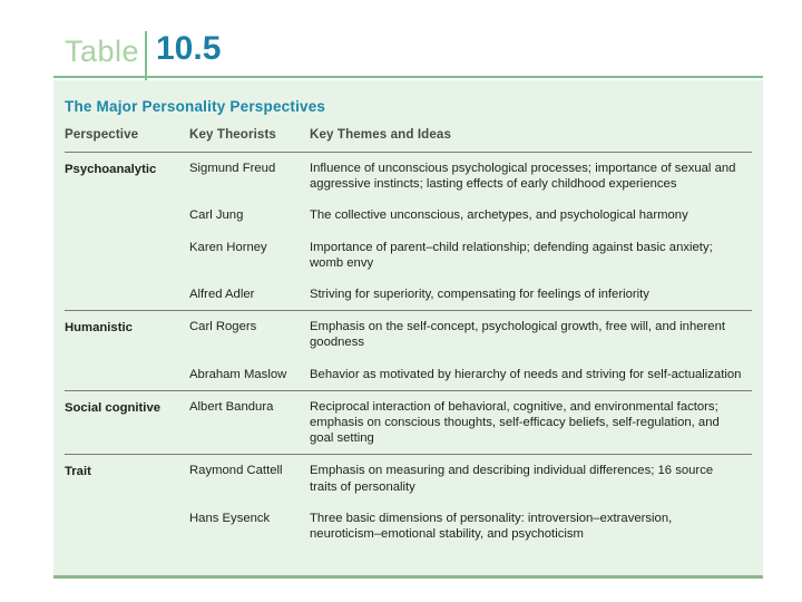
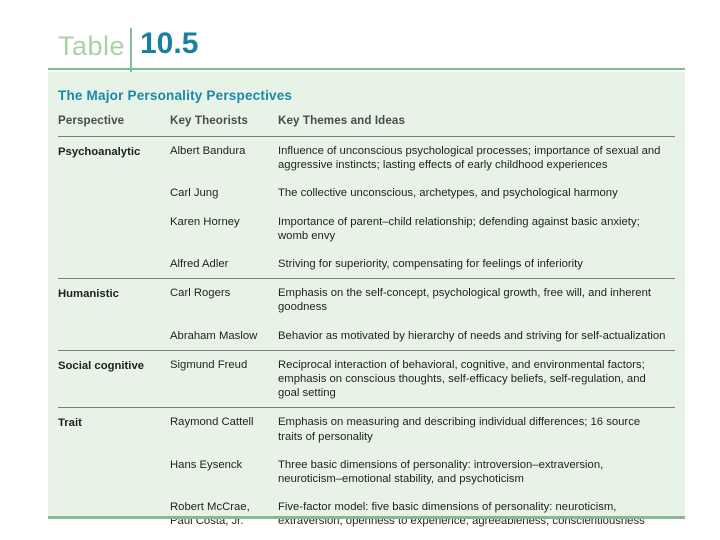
  Table
  10.5
  The Major Personality Perspectives
  Perspective	Key Theorists	Key Themes and Ideas
- Psychoanalytic	Sigmund Freud	Influence of unconscious psychological processes; importance of sexual and aggressive instincts; lasting effects of early childhood experiences
+ Psychoanalytic	Albert Bandura	Influence of unconscious psychological processes; importance of sexual and aggressive instincts; lasting effects of early childhood experiences
  	Carl Jung	The collective unconscious, archetypes, and psychological harmony
  	Karen Horney	Importance of parent–child relationship; defending against basic anxiety; womb envy
  	Alfred Adler	Striving for superiority, compensating for feelings of inferiority
  Humanistic	Carl Rogers	Emphasis on the self-concept, psychological growth, free will, and inherent goodness
  	Abraham Maslow	Behavior as motivated by hierarchy of needs and striving for self-actualization
- Social cognitive	Albert Bandura	Reciprocal interaction of behavioral, cognitive, and environmental factors; emphasis on conscious thoughts, self-efficacy beliefs, self-regulation, and goal setting
+ Social cognitive	Sigmund Freud	Reciprocal interaction of behavioral, cognitive, and environmental factors; emphasis on conscious thoughts, self-efficacy beliefs, self-regulation, and goal setting
  Trait	Raymond Cattell	Emphasis on measuring and describing individual differences; 16 source traits of personality
  	Hans Eysenck	Three basic dimensions of personality: introversion–extraversion, neuroticism–emotional stability, and psychoticism
+ 	Robert McCrae, Paul Costa, Jr.	Five-factor model: five basic dimensions of personality: neuroticism, extraversion, openness to experience, agreeableness, conscientiousness
